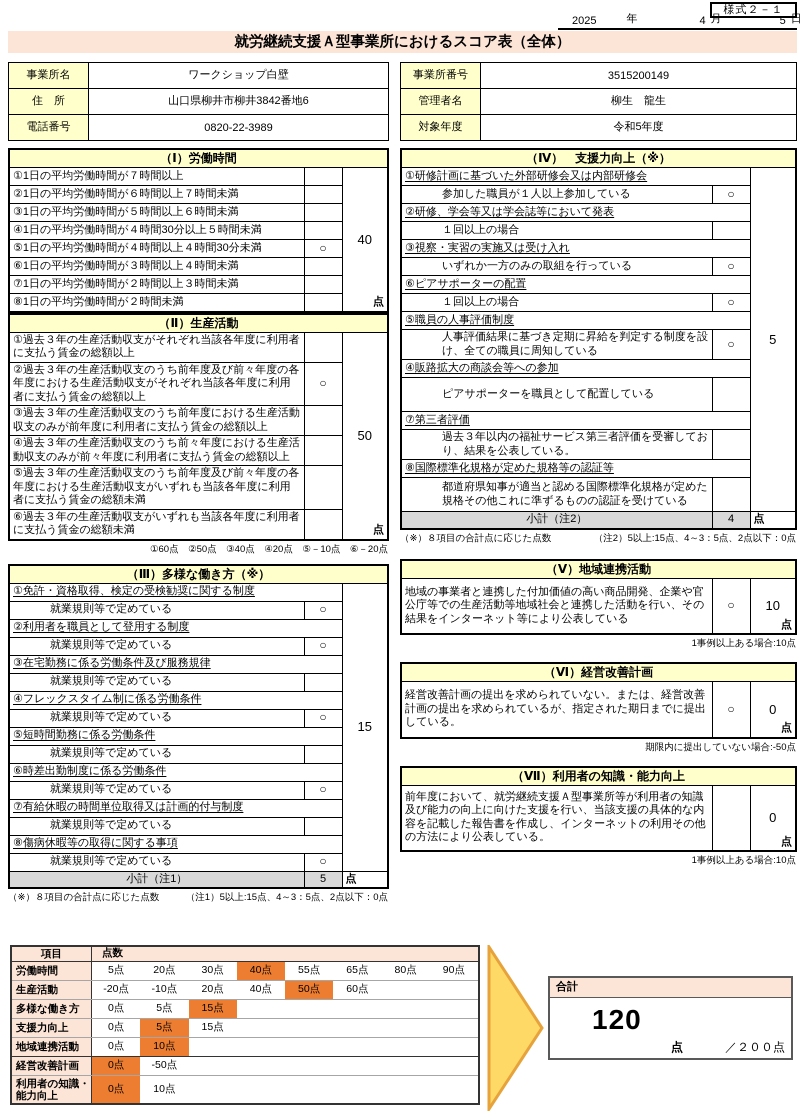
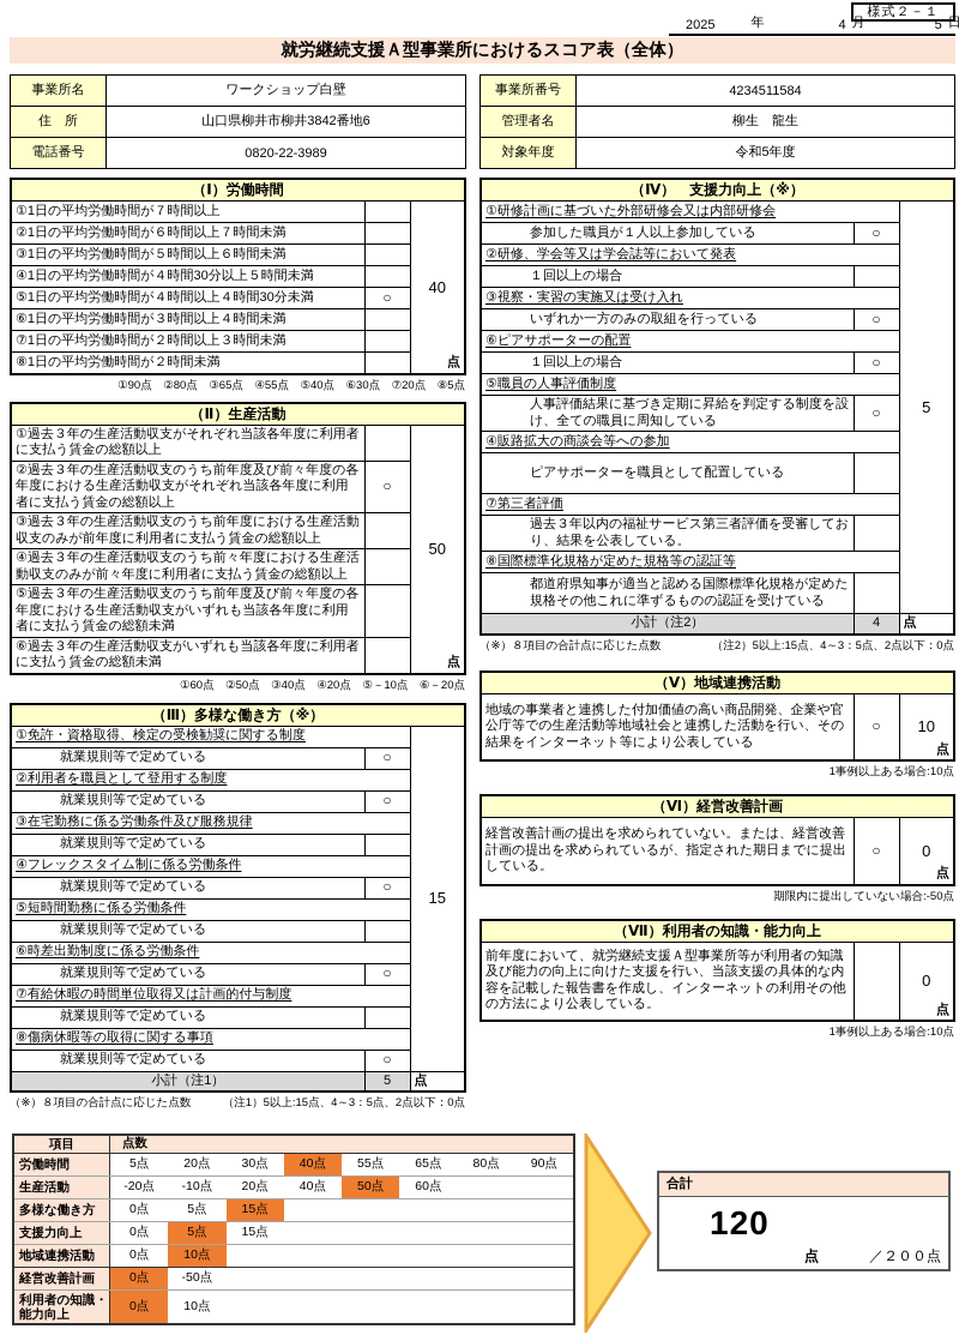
  様式２－１
  2025
  年
  4
  月
  5
  日
  就労継続支援Ａ型事業所におけるスコア表（全体）
  事業所名	ワークショップ白壁
  住 所	山口県柳井市柳井3842番地6
  電話番号	0820-22-3989
- 事業所番号	3515200149
+ 事業所番号	4234511584
  管理者名	柳生 龍生
  対象年度	令和5年度
  （Ⅰ）労働時間
  ①1日の平均労働時間が７時間以上		40点
  ②1日の平均労働時間が６時間以上７時間未満
  ③1日の平均労働時間が５時間以上６時間未満
  ④1日の平均労働時間が４時間30分以上５時間未満
  ⑤1日の平均労働時間が４時間以上４時間30分未満	○
  ⑥1日の平均労働時間が３時間以上４時間未満
  ⑦1日の平均労働時間が２時間以上３時間未満
  ⑧1日の平均労働時間が２時間未満
+ ①90点 ②80点 ③65点 ④55点 ⑤40点 ⑥30点 ⑦20点 ⑧5点
  （Ⅱ）生産活動
  ①過去３年の生産活動収支がそれぞれ当該各年度に利用者に支払う賃金の総額以上		50点
  ②過去３年の生産活動収支のうち前年度及び前々年度の各年度における生産活動収支がそれぞれ当該各年度に利用者に支払う賃金の総額以上	○
  ③過去３年の生産活動収支のうち前年度における生産活動収支のみが前年度に利用者に支払う賃金の総額以上
  ④過去３年の生産活動収支のうち前々年度における生産活動収支のみが前々年度に利用者に支払う賃金の総額以上
  ⑤過去３年の生産活動収支のうち前年度及び前々年度の各年度における生産活動収支がいずれも当該各年度に利用者に支払う賃金の総額未満
  ⑥過去３年の生産活動収支がいずれも当該各年度に利用者に支払う賃金の総額未満
  ①60点 ②50点 ③40点 ④20点 ⑤－10点 ⑥－20点
  （Ⅲ）多様な働き方（※）
  ①免許・資格取得、検定の受検勧奨に関する制度	15
  就業規則等で定めている	○
  ②利用者を職員として登用する制度
  就業規則等で定めている	○
  ③在宅勤務に係る労働条件及び服務規律
  就業規則等で定めている
  ④フレックスタイム制に係る労働条件
  就業規則等で定めている	○
  ⑤短時間勤務に係る労働条件
  就業規則等で定めている
  ⑥時差出勤制度に係る労働条件
  就業規則等で定めている	○
  ⑦有給休暇の時間単位取得又は計画的付与制度
  就業規則等で定めている
  ⑧傷病休暇等の取得に関する事項
  就業規則等で定めている	○
  小計（注1）	5	点
  （※）８項目の合計点に応じた点数
  （注1）5以上:15点、4～3：5点、2点以下：0点
  （Ⅳ） 支援力向上（※）
  ①研修計画に基づいた外部研修会又は内部研修会	5
  参加した職員が１人以上参加している	○
  ②研修、学会等又は学会誌等において発表
  １回以上の場合
  ③視察・実習の実施又は受け入れ
  いずれか一方のみの取組を行っている	○
  ⑥ピアサポーターの配置
  １回以上の場合	○
  ⑤職員の人事評価制度
  人事評価結果に基づき定期に昇給を判定する制度を設け、全ての職員に周知している	○
  ④販路拡大の商談会等への参加
  ピアサポーターを職員として配置している
  ⑦第三者評価
  過去３年以内の福祉サービス第三者評価を受審しており、結果を公表している。
  ⑧国際標準化規格が定めた規格等の認証等
  都道府県知事が適当と認める国際標準化規格が定めた規格その他これに準ずるものの認証を受けている
  小計（注2）	4	点
  （※）８項目の合計点に応じた点数
  （注2）5以上:15点、4～3：5点、2点以下：0点
  （Ⅴ）地域連携活動
  地域の事業者と連携した付加価値の高い商品開発、企業や官公庁等での生産活動等地域社会と連携した活動を行い、その結果をインターネット等により公表している	○	10点
  1事例以上ある場合:10点
  （Ⅵ）経営改善計画
  経営改善計画の提出を求められていない。または、経営改善計画の提出を求められているが、指定された期日までに提出している。	○	0点
  期限内に提出していない場合:-50点
  （Ⅶ）利用者の知識・能力向上
  前年度において、就労継続支援Ａ型事業所等が利用者の知識及び能力の向上に向けた支援を行い、当該支援の具体的な内容を記載した報告書を作成し、インターネットの利用その他の方法により公表している。		0点
  1事例以上ある場合:10点
  項目
  点数
  労働時間
  5点
  20点
  30点
  40点
  55点
  65点
  80点
  90点
  生産活動
  -20点
  -10点
  20点
  40点
  50点
  60点
  多様な働き方
  0点
  5点
  15点
  支援力向上
  0点
  5点
  15点
  地域連携活動
  0点
  10点
  経営改善計画
  0点
  -50点
  利用者の知識・能力向上
  0点
  10点
  合計
  120
  点
  ／２００点
